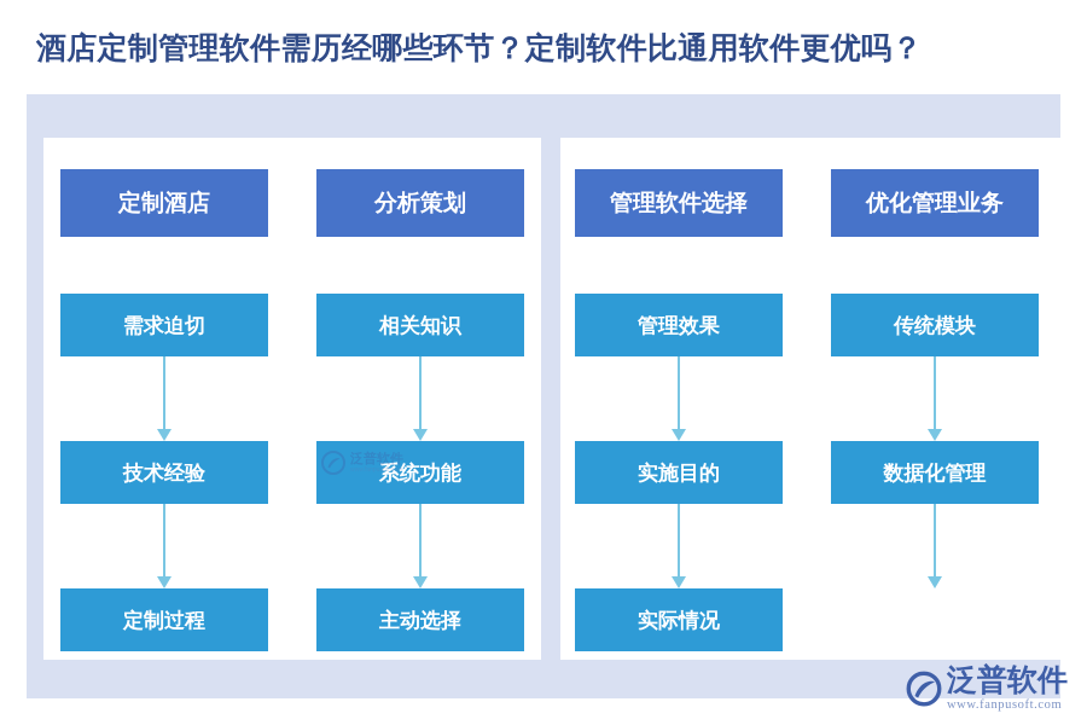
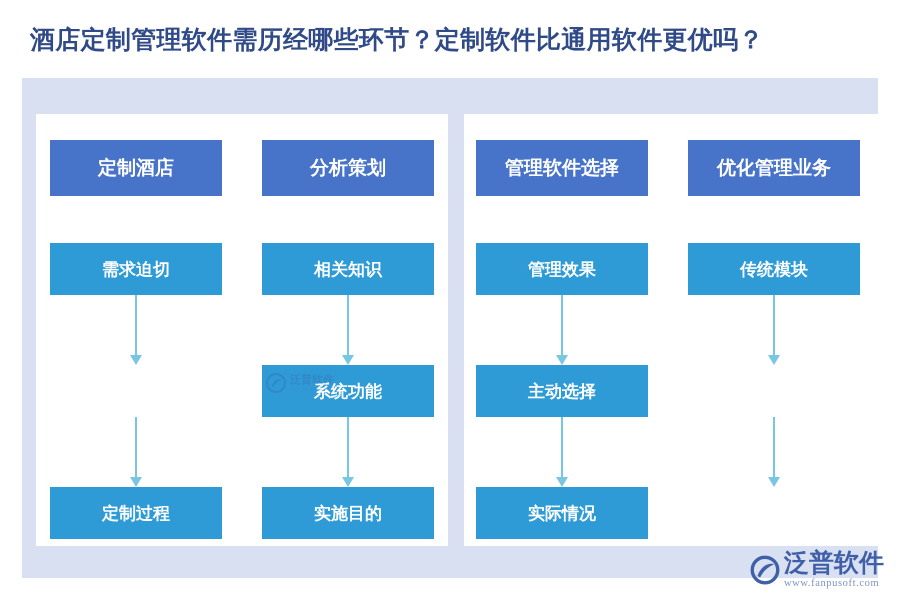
  酒店定制管理软件需历经哪些环节？定制软件比通用软件更优吗？
  定制酒店
  需求迫切
- 技术经验
  定制过程
  分析策划
  相关知识
  系统功能
- 主动选择
+ 实施目的
  管理软件选择
  管理效果
- 实施目的
+ 主动选择
  实际情况
  优化管理业务
  传统模块
- 数据化管理
  泛普软件
  泛普软件
  www.fanpusoft.com
